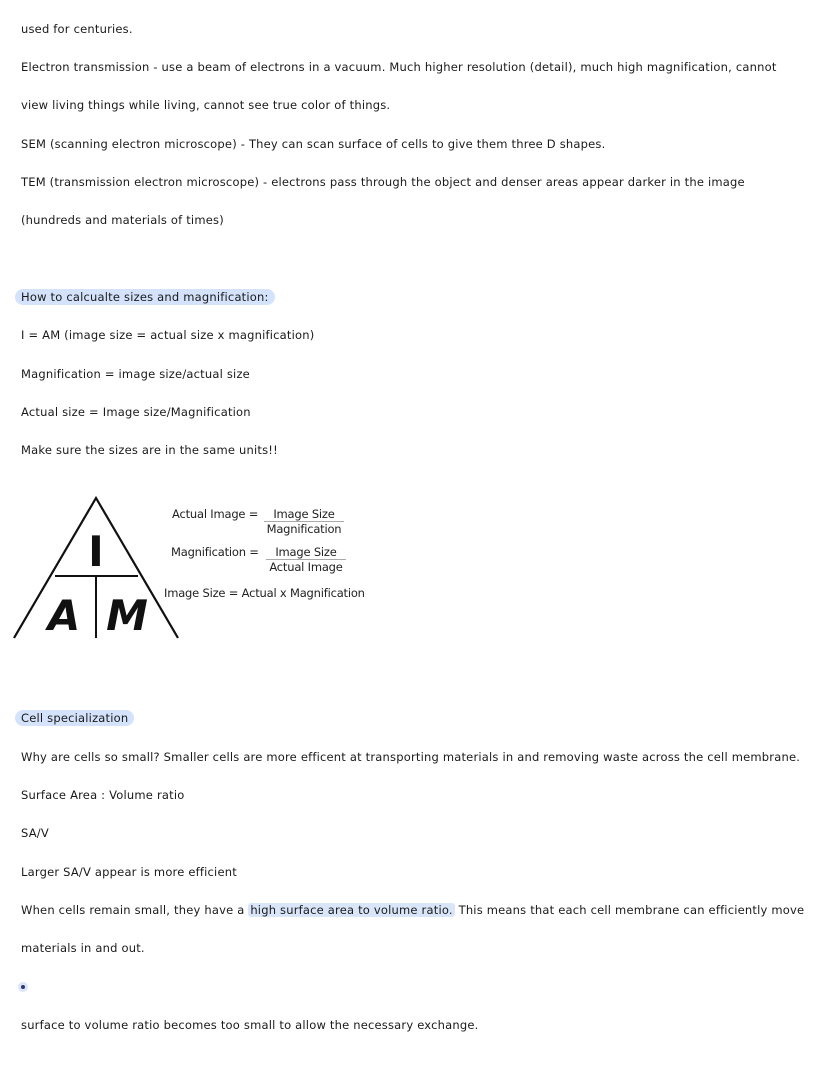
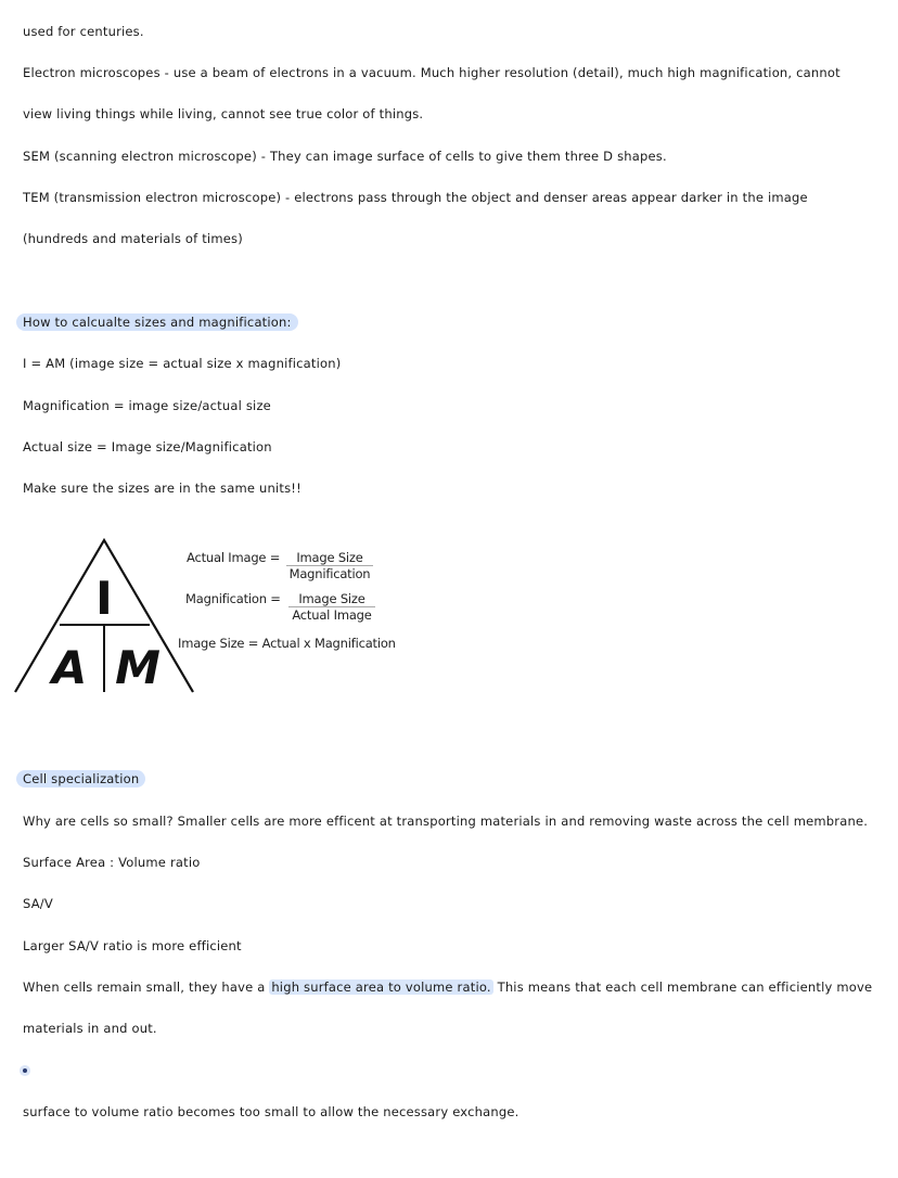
  used for centuries.
- Electron transmission - use a beam of electrons in a vacuum. Much higher resolution (detail), much high magnification, cannot
+ Electron microscopes - use a beam of electrons in a vacuum. Much higher resolution (detail), much high magnification, cannot
  view living things while living, cannot see true color of things.
- SEM (scanning electron microscope) - They can scan surface of cells to give them three D shapes.
+ SEM (scanning electron microscope) - They can image surface of cells to give them three D shapes.
  TEM (transmission electron microscope) - electrons pass through the object and denser areas appear darker in the image
  (hundreds and materials of times)
  How to calcualte sizes and magnification:
  I = AM (image size = actual size x magnification)
  Magnification = image size/actual size
  Actual size = Image size/Magnification
  Make sure the sizes are in the same units!!
  I
  A
  M
  Actual Image =
  Image Size
  Magnification
  Magnification =
  Image Size
  Actual Image
  Image Size = Actual x Magnification
  Cell specialization
  Why are cells so small? Smaller cells are more efficent at transporting materials in and removing waste across the cell membrane.
  Surface Area : Volume ratio
  SA/V
- Larger SA/V appear is more efficient
+ Larger SA/V ratio is more efficient
  When cells remain small, they have a high surface area to volume ratio. This means that each cell membrane can efficiently move
  materials in and out.
  surface to volume ratio becomes too small to allow the necessary exchange.
